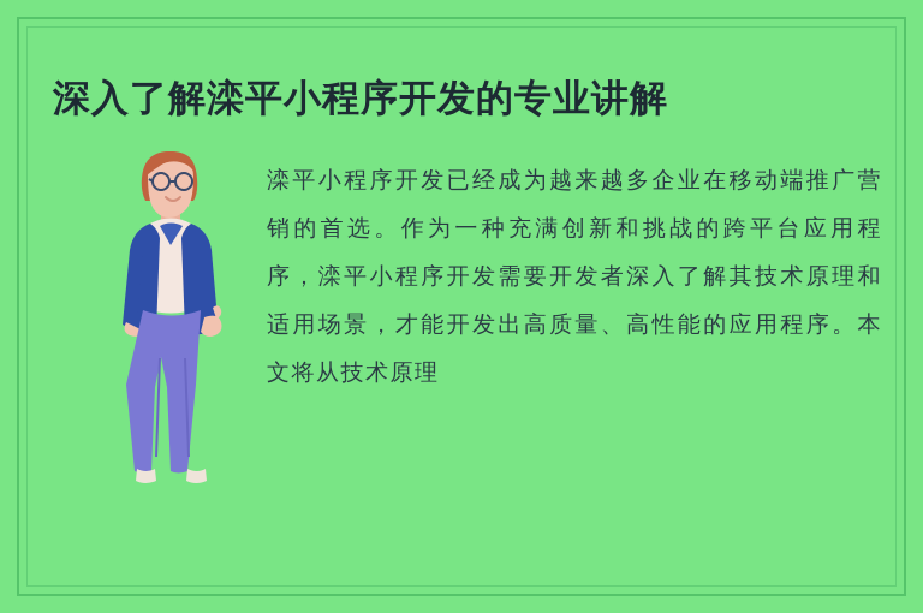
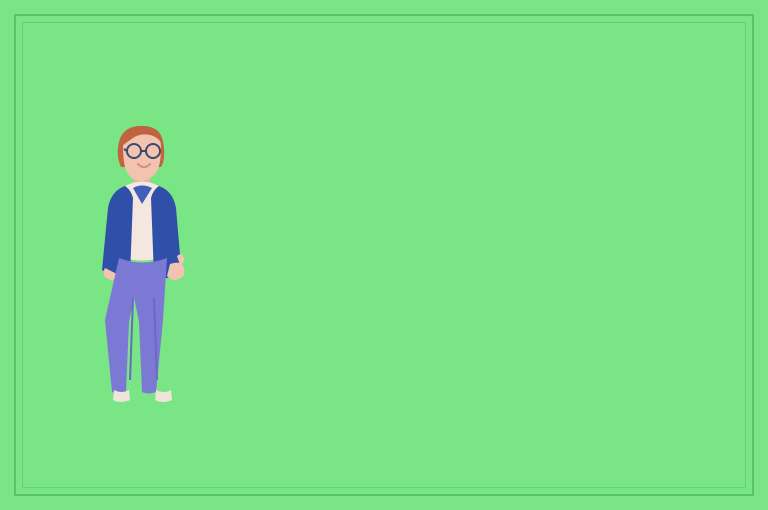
- 深入了解滦平小程序开发的专业讲解
- 滦平小程序开发已经成为越来越多企业在移动端推广营销的首选。作为一种充满创新和挑战的跨平台应用程序，滦平小程序开发需要开发者深入了解其技术原理和适用场景，才能开发出高质量、高性能的应用程序。本文将从技术原理
